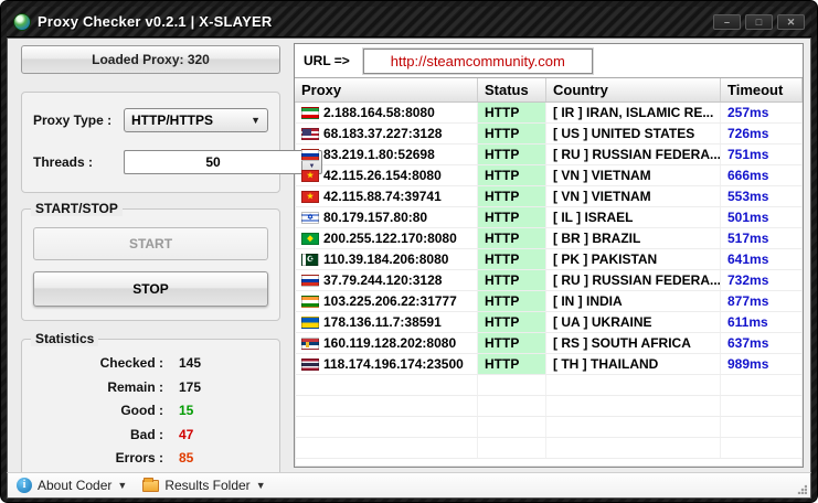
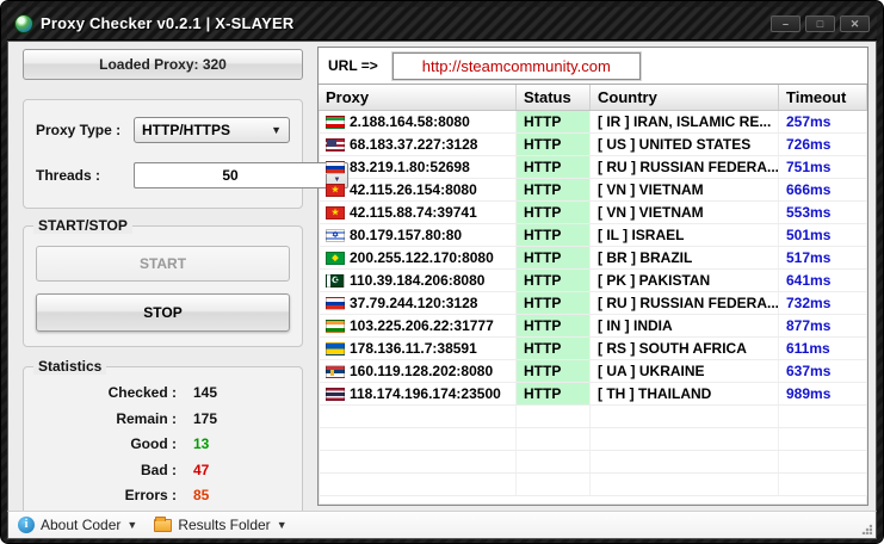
  Proxy Checker v0.2.1 | X-SLAYER
  –
  □
  ✕
  Loaded Proxy: 320
  Proxy Type :
  HTTP/HTTPS
  ▼
  Threads :
  50
  START/STOP
  START
  STOP
  Statistics
  Checked :
  145
  Remain :
  175
  Good :
- 15
+ 13
  Bad :
  47
  Errors :
  85
  URL =>
  http://steamcommunity.com
  Proxy
  Status
  Country
  Timeout
  2.188.164.58:8080
  HTTP
  [ IR ] IRAN, ISLAMIC RE...
  257ms
  68.183.37.227:3128
  HTTP
  [ US ] UNITED STATES
  726ms
  83.219.1.80:52698
  HTTP
  [ RU ] RUSSIAN FEDERA...
  751ms
  42.115.26.154:8080
  HTTP
  [ VN ] VIETNAM
  666ms
  42.115.88.74:39741
  HTTP
  [ VN ] VIETNAM
  553ms
  80.179.157.80:80
  HTTP
  [ IL ] ISRAEL
  501ms
  200.255.122.170:8080
  HTTP
  [ BR ] BRAZIL
  517ms
  110.39.184.206:8080
  HTTP
  [ PK ] PAKISTAN
  641ms
  37.79.244.120:3128
  HTTP
  [ RU ] RUSSIAN FEDERA...
  732ms
  103.225.206.22:31777
  HTTP
  [ IN ] INDIA
  877ms
  178.136.11.7:38591
  HTTP
- [ UA ] UKRAINE
+ [ RS ] SOUTH AFRICA
  611ms
  160.119.128.202:8080
  HTTP
- [ RS ] SOUTH AFRICA
+ [ UA ] UKRAINE
  637ms
  118.174.196.174:23500
  HTTP
  [ TH ] THAILAND
  989ms
  i
  About Coder
  ▼
  Results Folder
  ▼
